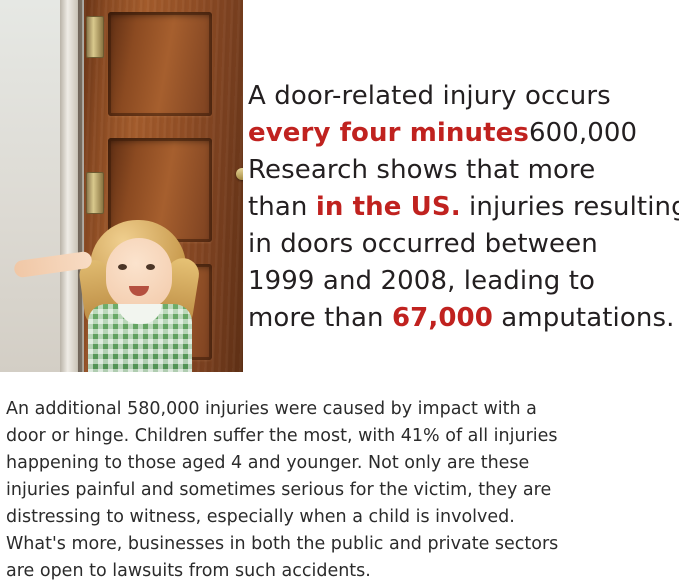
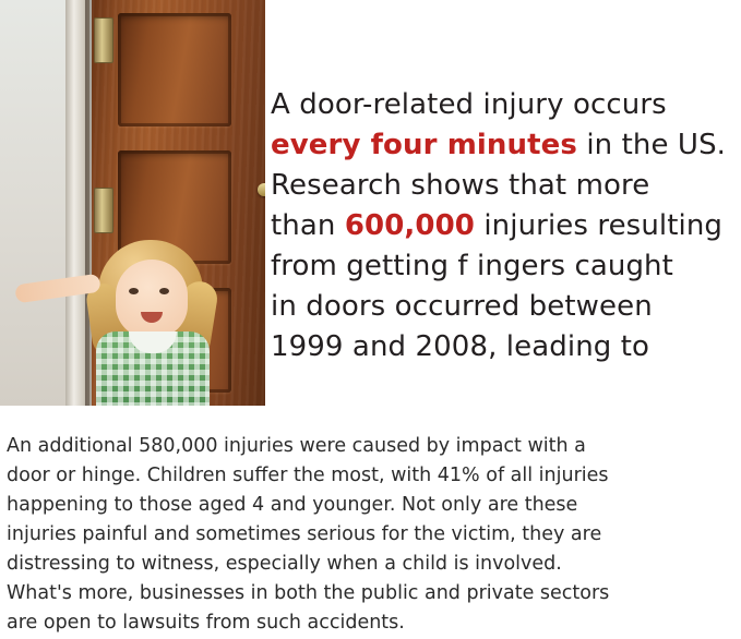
  A door-related injury occurs
- every four minutes600,000
+ every four minutes in the US.
  Research shows that more
- than in the US. injuries resultin
+ than 600,000 injuries resulting
+ from getting f ingers caught
  in doors occurred between
  1999 and 2008, leading to
- more than 67,000 amputations.
  An additional 580,000 injuries were caused by impact with a
  door or hinge. Children suffer the most, with 41% of all injuries
  happening to those aged 4 and younger. Not only are these
  injuries painful and sometimes serious for the victim, they are
  distressing to witness, especially when a child is involved.
  What's more, businesses in both the public and private sectors
  are open to lawsuits from such accidents.
